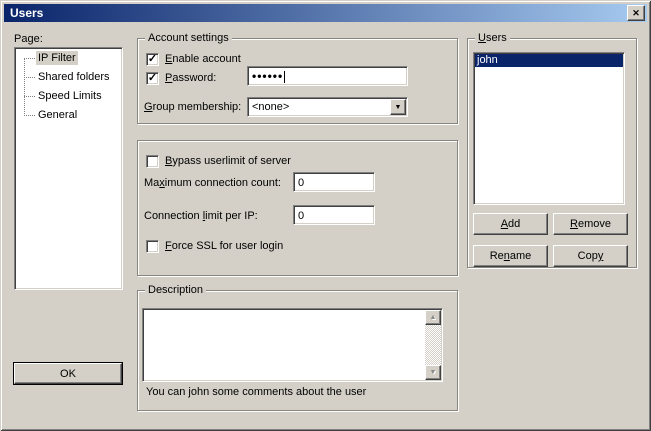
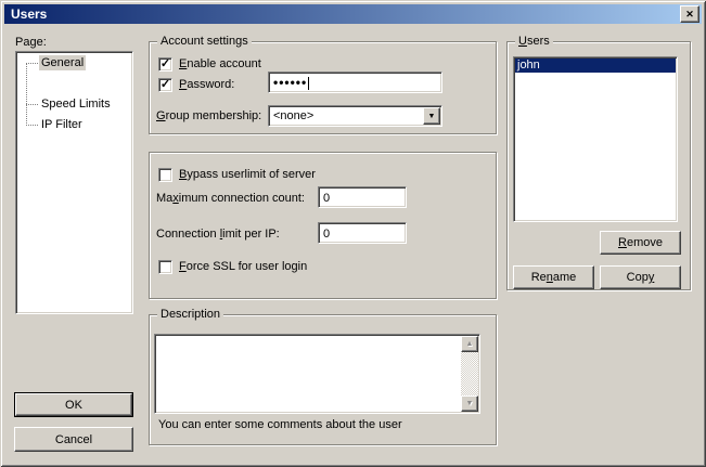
  Users
  ✕
  Page:
- IP Filter
+ General
- Shared folders
  Speed Limits
- General
+ IP Filter
  OK
+ Cancel
  Account settings
  ✓
  Enable account
  ✓
  Password:
  ••••••
  Group membership:
  <none>
  Bypass userlimit of server
  Maximum connection count:
  0
  Connection limit per IP:
  0
  Force SSL for user login
  Description
- You can john some comments about the user
+ You can enter some comments about the user
  Users
  john
- Add
  Remove
  Rename
  Copy
